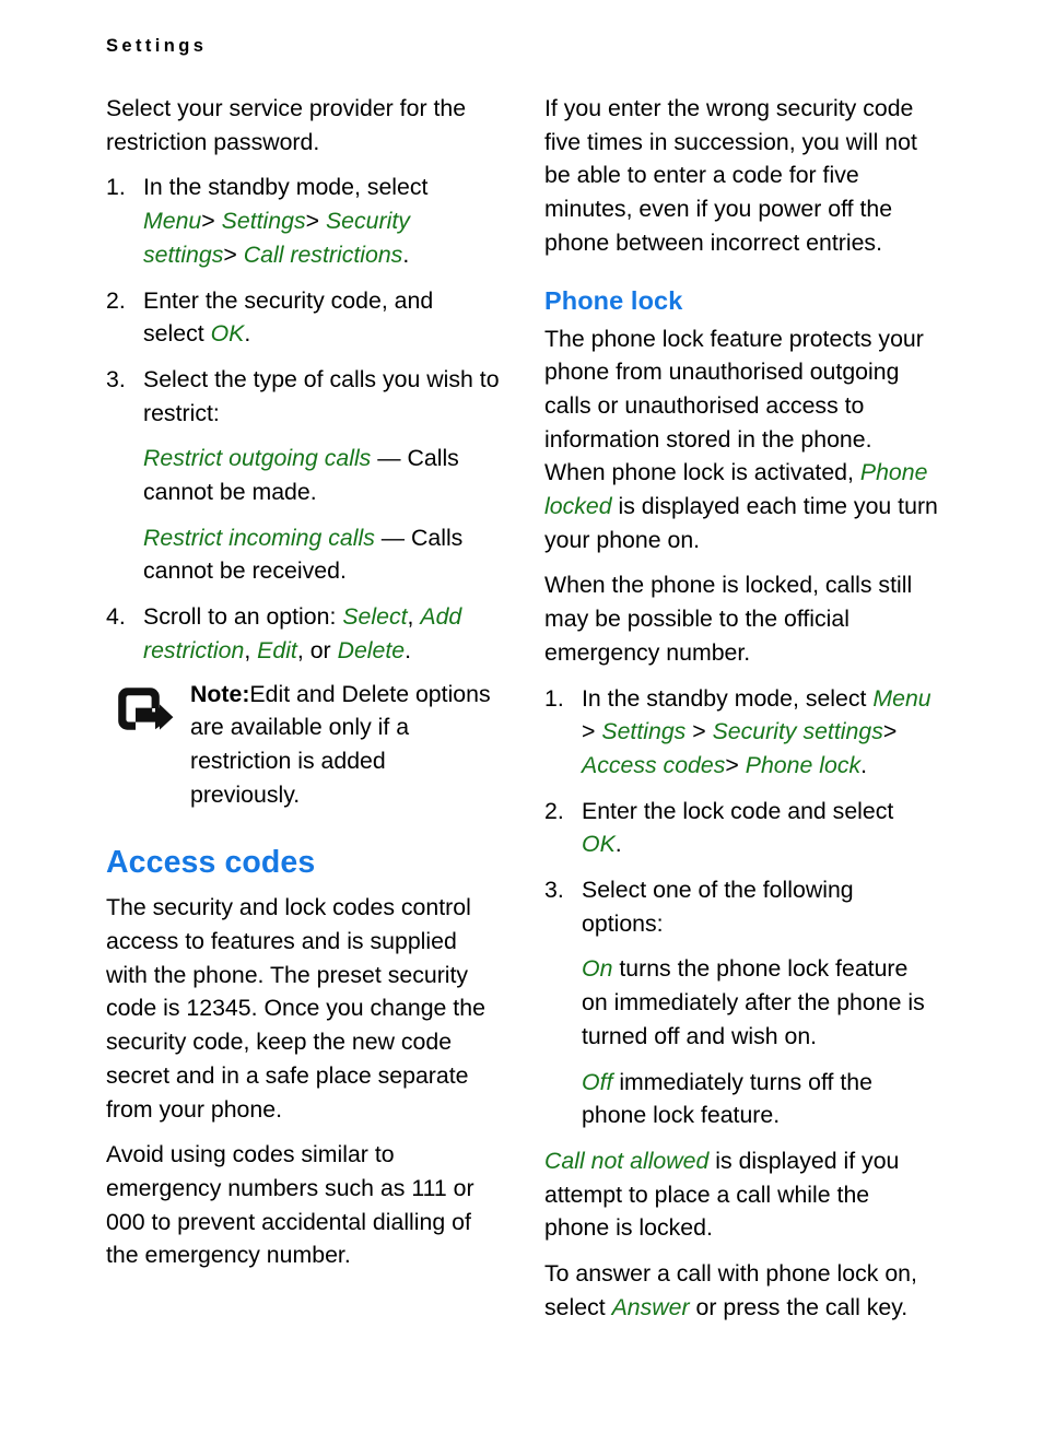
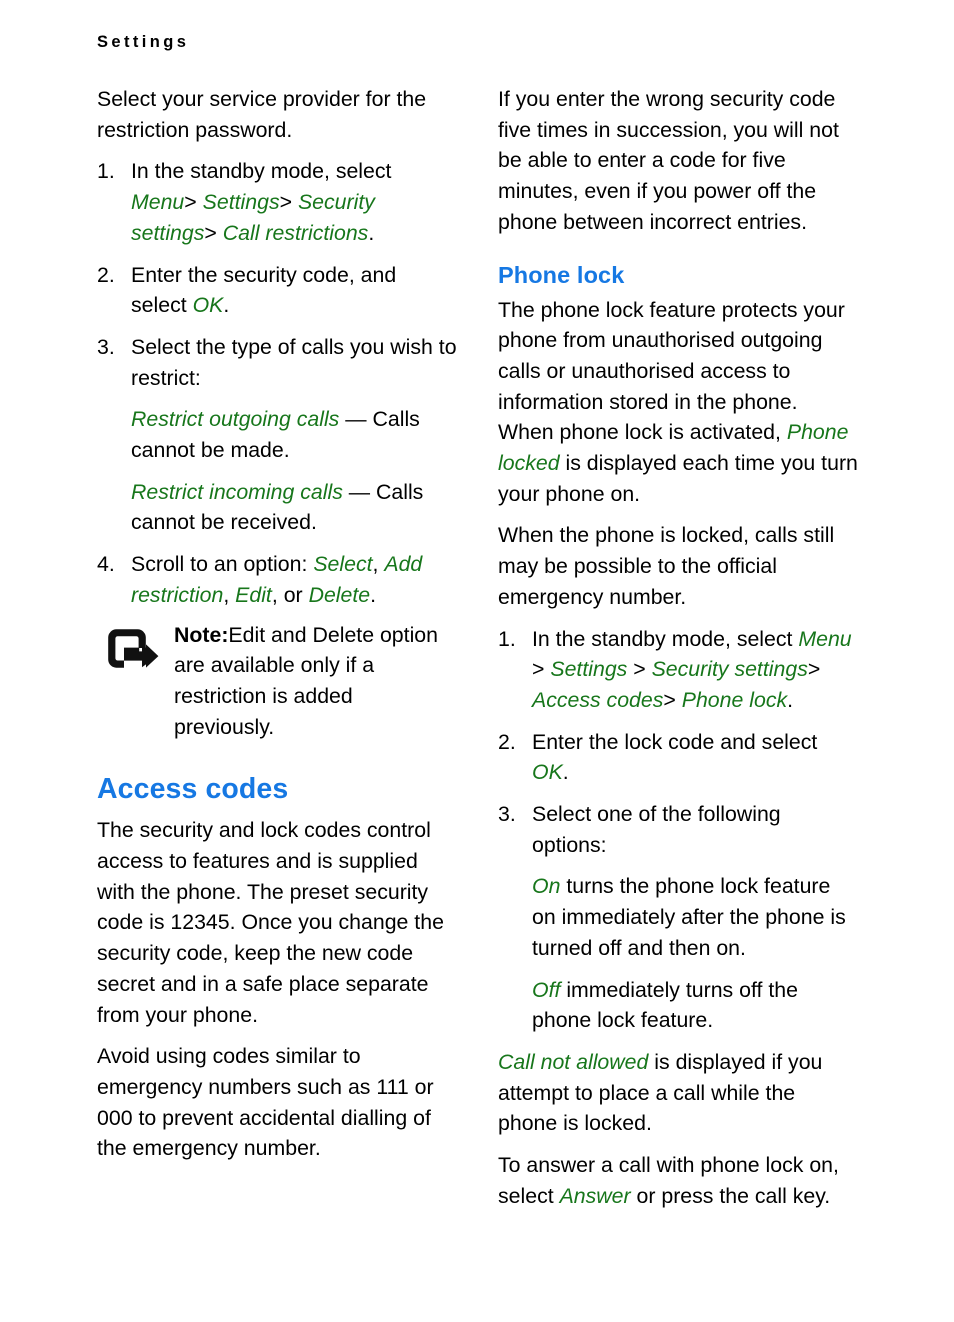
  Settings
  Select your service provider for the restriction password.
  1.
  In the standby mode, select Menu> Settings> Security settings> Call restrictions.
  2.
  Enter the security code, and select OK.
  3.
  Select the type of calls you wish to restrict:
  Restrict outgoing calls — Calls cannot be made.
  Restrict incoming calls — Calls cannot be received.
  4.
  Scroll to an option: Select, Add restriction, Edit, or Delete.
- Note:Edit and Delete options are available only if a restriction is added previously.
+ Note:Edit and Delete option are available only if a restriction is added previously.
  Access codes
  The security and lock codes control access to features and is supplied with the phone. The preset security code is 12345. Once you change the security code, keep the new code secret and in a safe place separate from your phone.
  Avoid using codes similar to emergency numbers such as 111 or 000 to prevent accidental dialling of the emergency number.
  If you enter the wrong security code five times in succession, you will not be able to enter a code for five minutes, even if you power off the phone between incorrect entries.
  Phone lock
  The phone lock feature protects your phone from unauthorised outgoing calls or unauthorised access to information stored in the phone. When phone lock is activated, Phone locked is displayed each time you turn your phone on.
  When the phone is locked, calls still may be possible to the official emergency number.
  1.
  In the standby mode, select Menu > Settings > Security settings> Access codes> Phone lock.
  2.
  Enter the lock code and select OK.
  3.
  Select one of the following options:
- On turns the phone lock feature on immediately after the phone is turned off and wish on.
+ On turns the phone lock feature on immediately after the phone is turned off and then on.
  Off immediately turns off the phone lock feature.
  Call not allowed is displayed if you attempt to place a call while the phone is locked.
  To answer a call with phone lock on, select Answer or press the call key.
